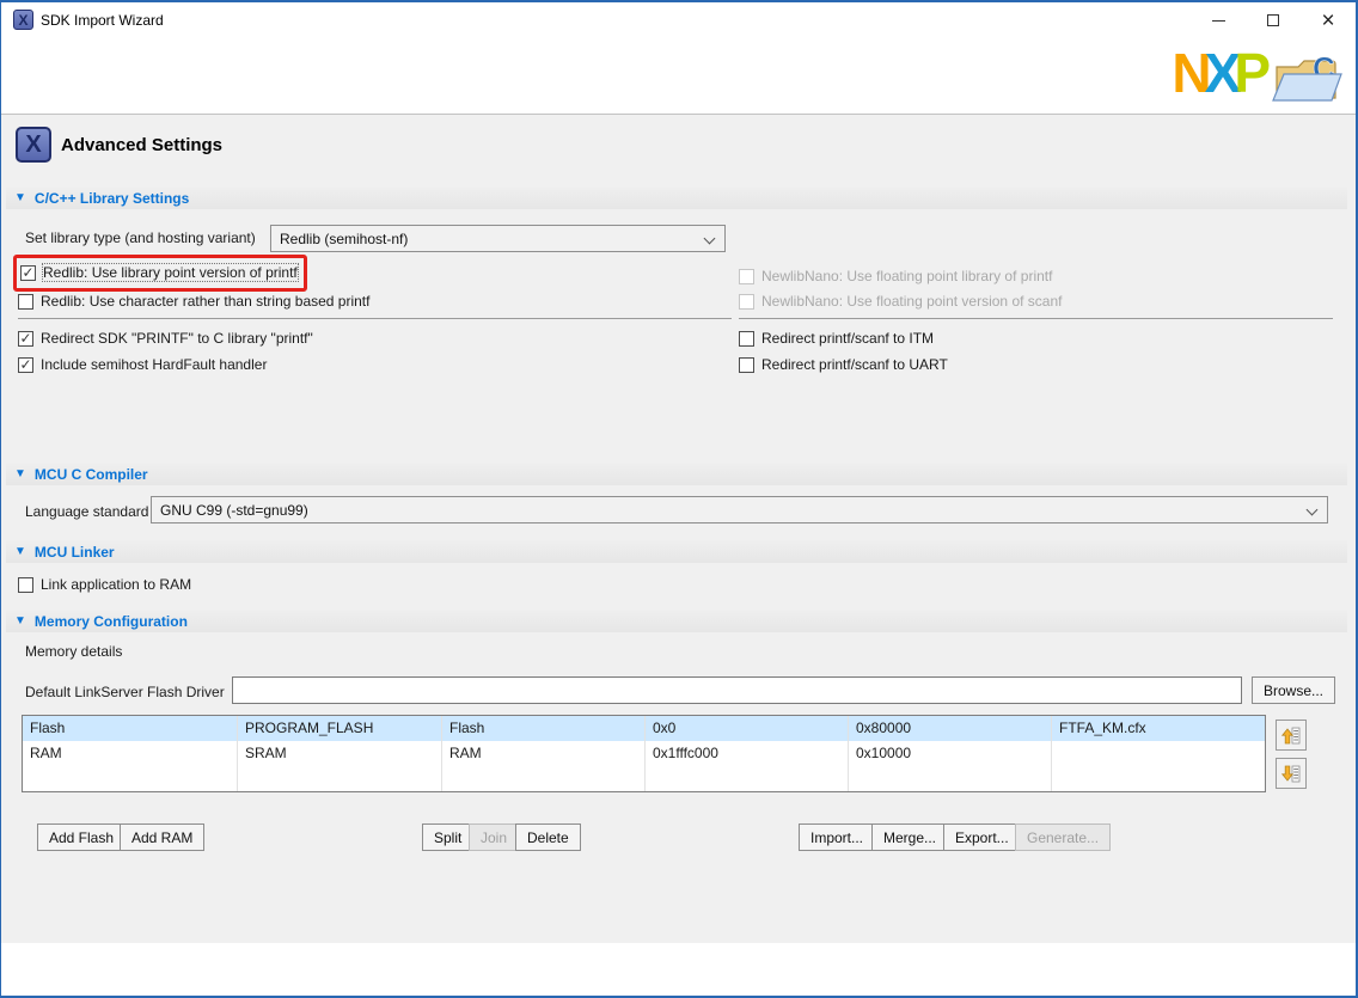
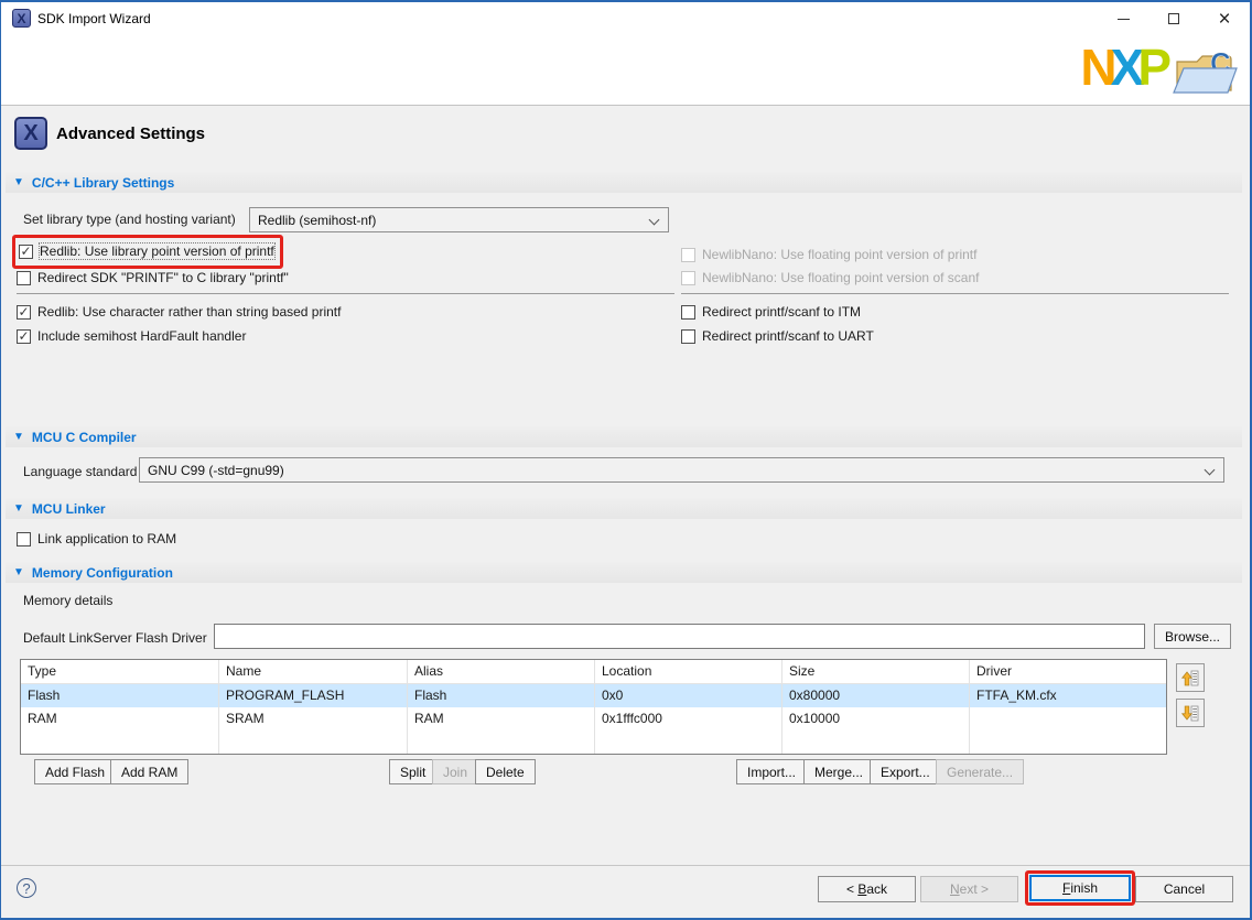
  X
  SDK Import Wizard
  ×
  NXP
  C
  X
  Advanced Settings
  ▼
  C/C++ Library Settings
  Set library type (and hosting variant)
  Redlib (semihost-nf)
  ✓
  Redlib: Use library point version of printf
- Redlib: Use character rather than string based printf
+ Redirect SDK "PRINTF" to C library "printf"
  ✓
- Redirect SDK "PRINTF" to C library "printf"
+ Redlib: Use character rather than string based printf
  ✓
  Include semihost HardFault handler
- NewlibNano: Use floating point library of printf
+ NewlibNano: Use floating point version of printf
  NewlibNano: Use floating point version of scanf
  Redirect printf/scanf to ITM
  Redirect printf/scanf to UART
  ▼
  MCU C Compiler
  Language standard
  GNU C99 (-std=gnu99)
  ▼
  MCU Linker
  Link application to RAM
  ▼
  Memory Configuration
  Memory details
  Default LinkServer Flash Driver
  Browse...
+ Type
+ Name
+ Alias
+ Location
+ Size
+ Driver
  Flash
  PROGRAM_FLASH
  Flash
  0x0
  0x80000
  FTFA_KM.cfx
  RAM
  SRAM
  RAM
  0x1fffc000
  0x10000
  Add Flash
  Add RAM
  Split
  Join
  Delete
  Import...
  Merge...
  Export...
  Generate...
+ ?
+ < Back
+ Next >
+ Finish
+ Cancel
